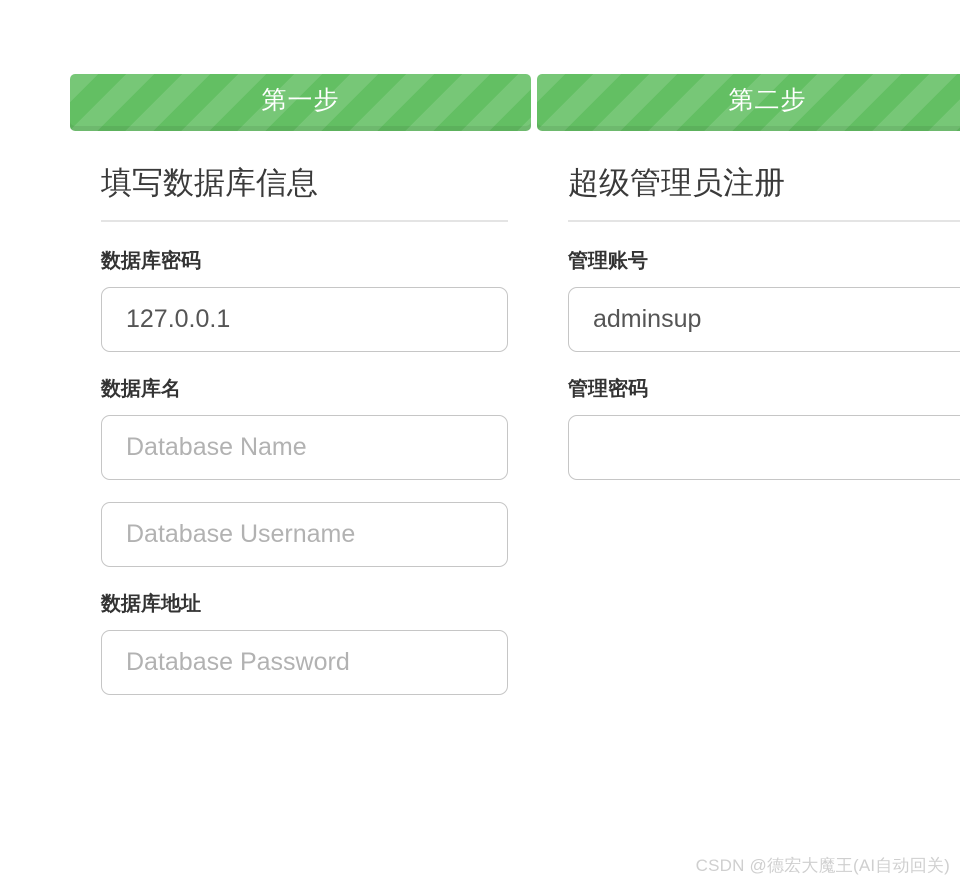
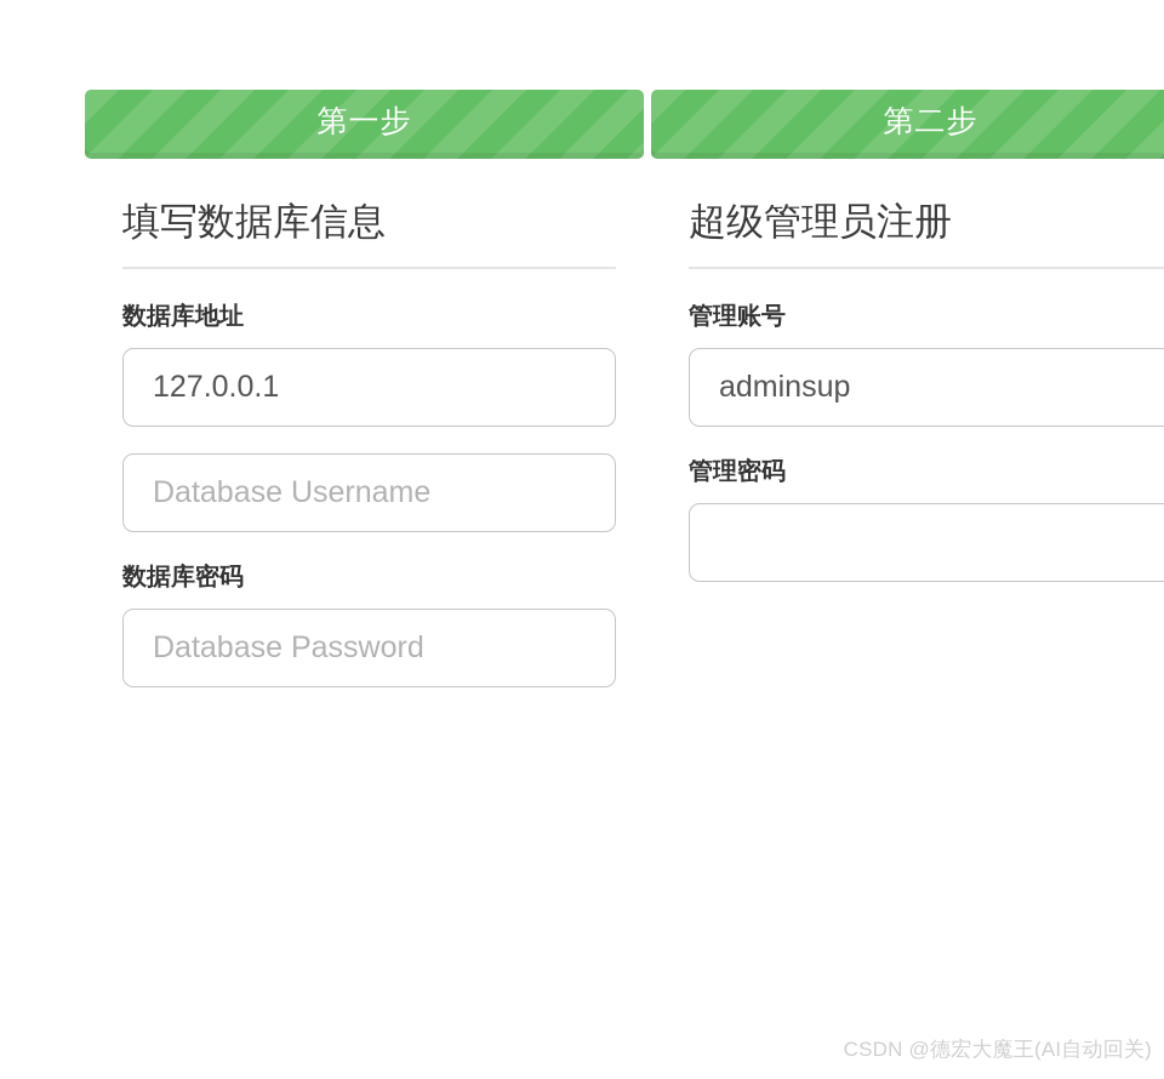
  第一步
  第二步
  填写数据库信息
- 数据库密码
+ 数据库地址
  127.0.0.1
- 数据库名
- Database Name
  Database Username
- 数据库地址
+ 数据库密码
  Database Password
  超级管理员注册
  管理账号
  adminsup
  管理密码
  CSDN @德宏大魔王(AI自动回关)
